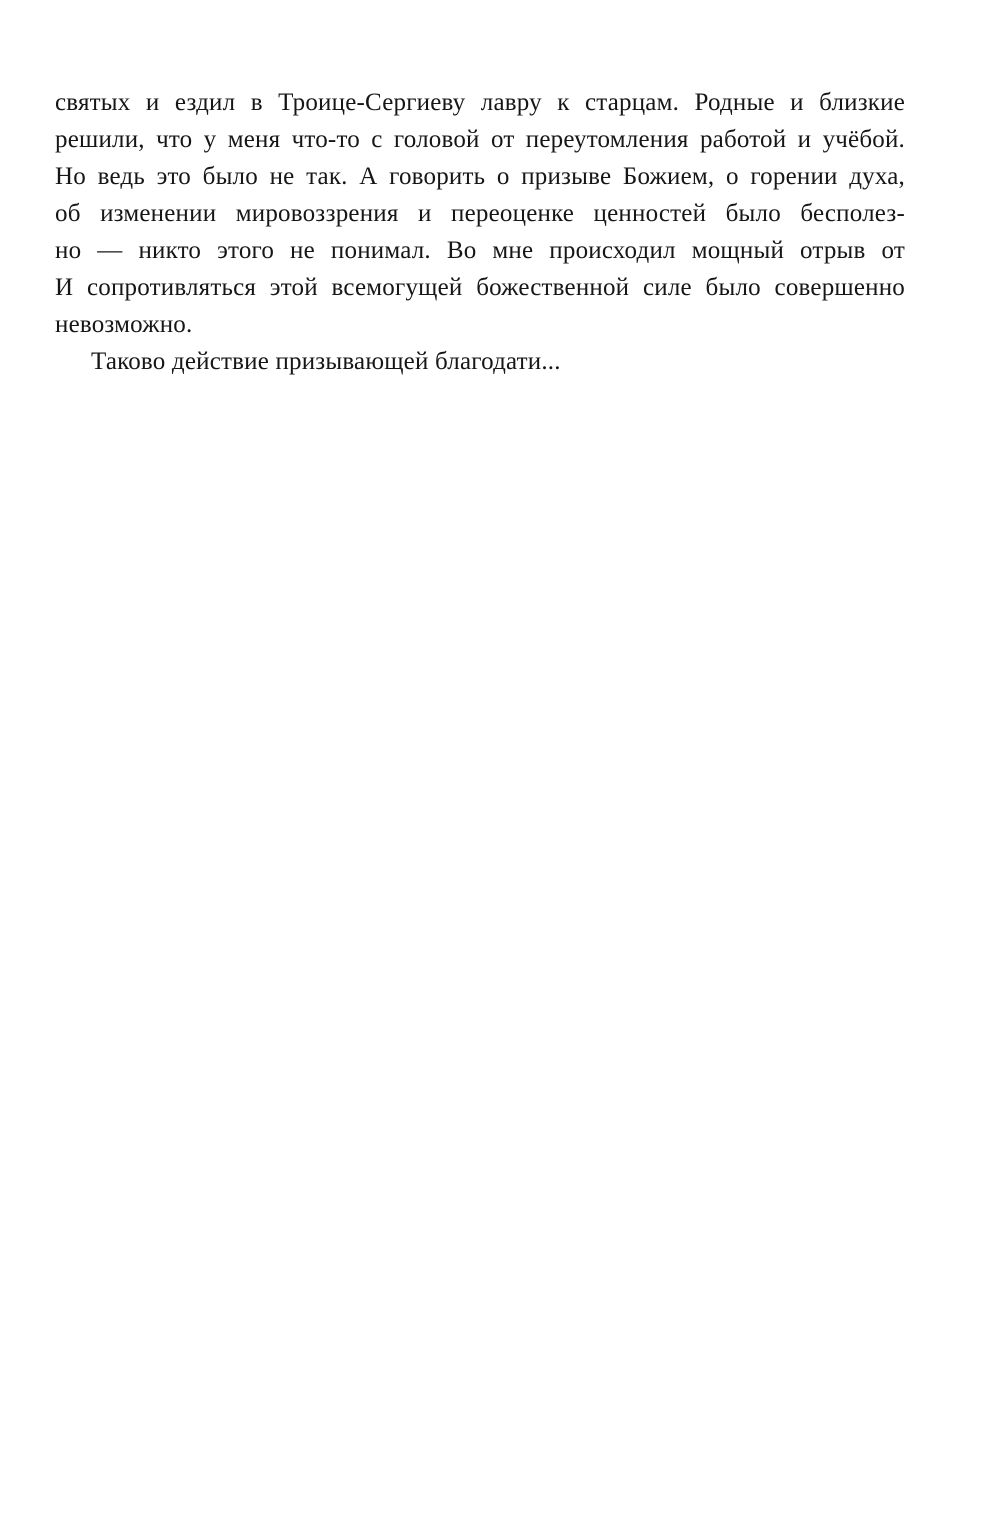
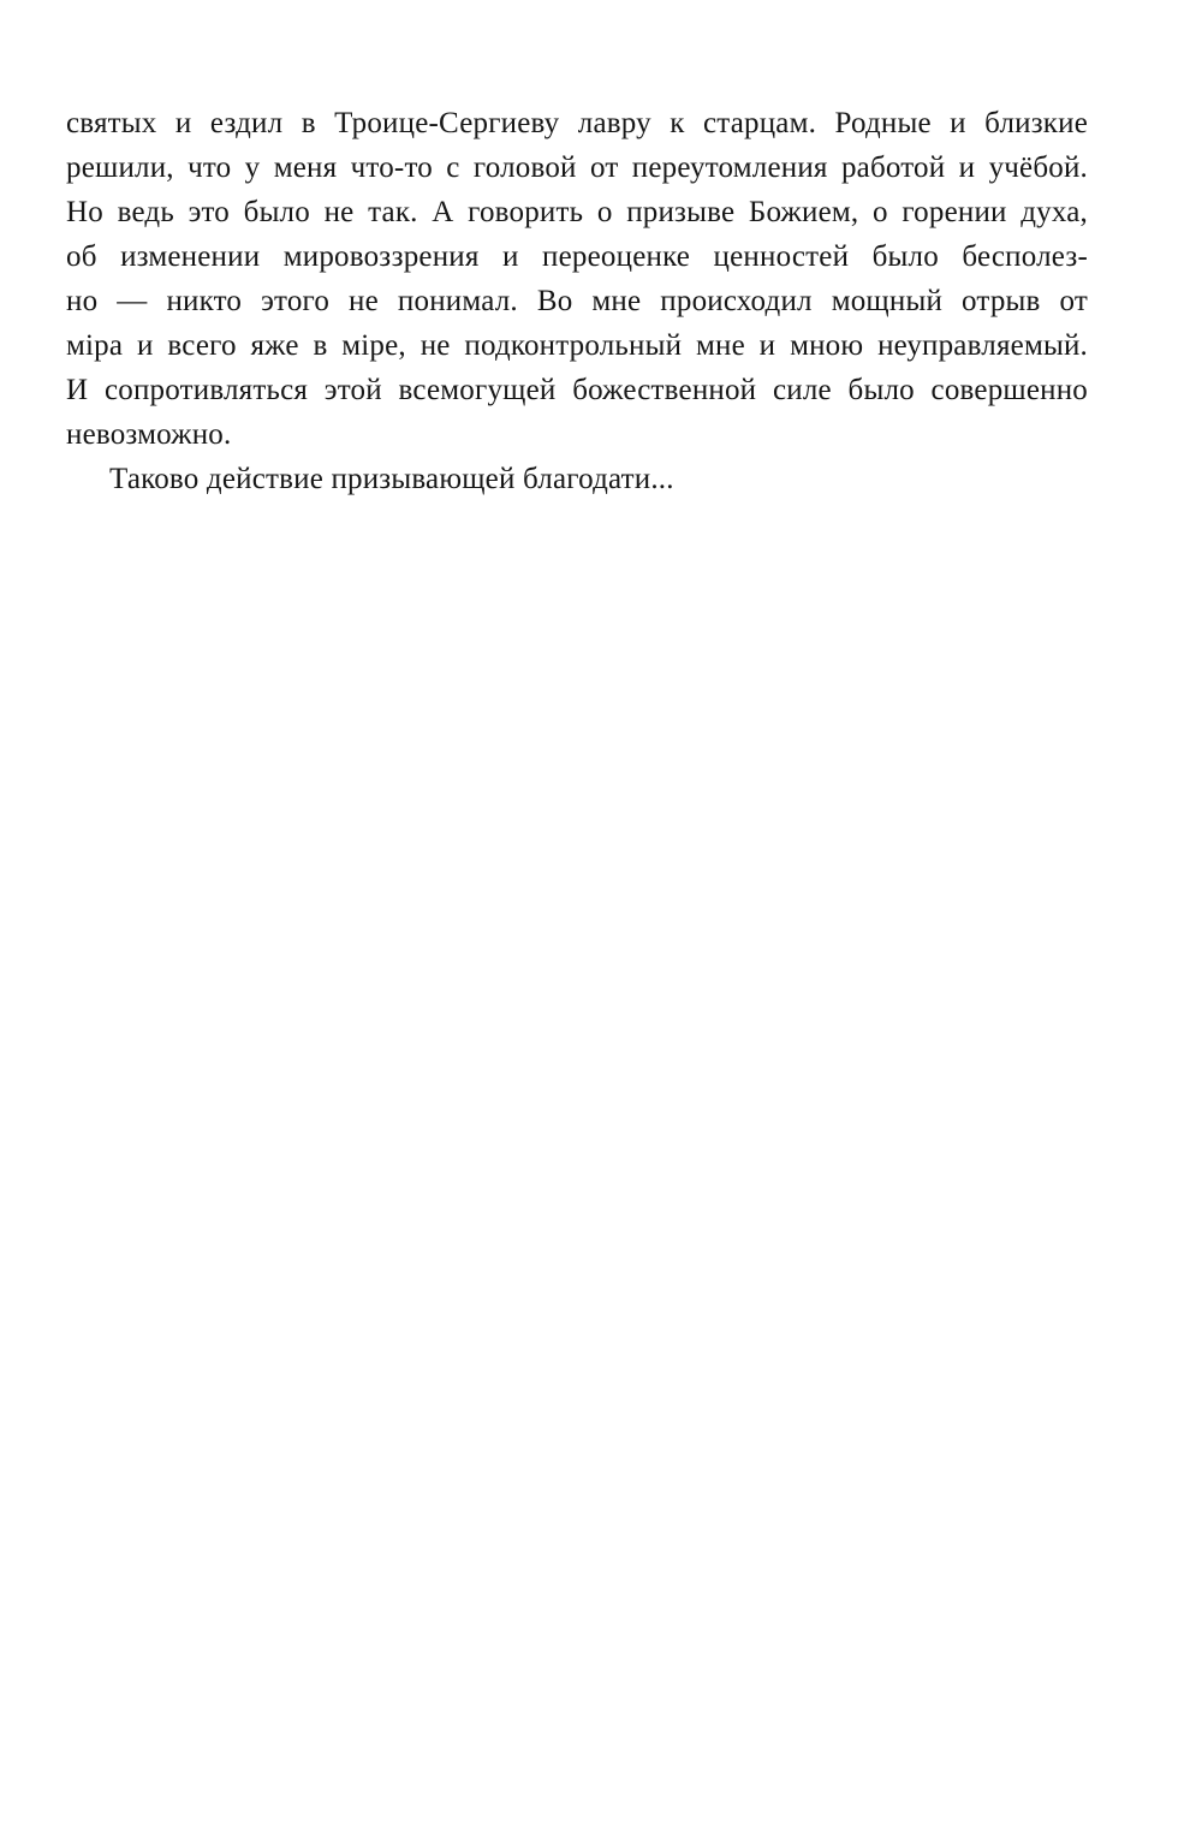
  святых и ездил в Троице-Сергиеву лавру к старцам. Родные и близкие
  решили, что у меня что-то с головой от переутомления работой и учёбой.
  Но ведь это было не так. А говорить о призыве Божием, о горении духа,
  об изменении мировоззрения и переоценке ценностей было бесполез-
  но — никто этого не понимал. Во мне происходил мощный отрыв от
+ міра и всего яже в міре, не подконтрольный мне и мною неуправляемый.
  И сопротивляться этой всемогущей божественной силе было совершенно
  невозможно.
  Таково действие призывающей благодати...
